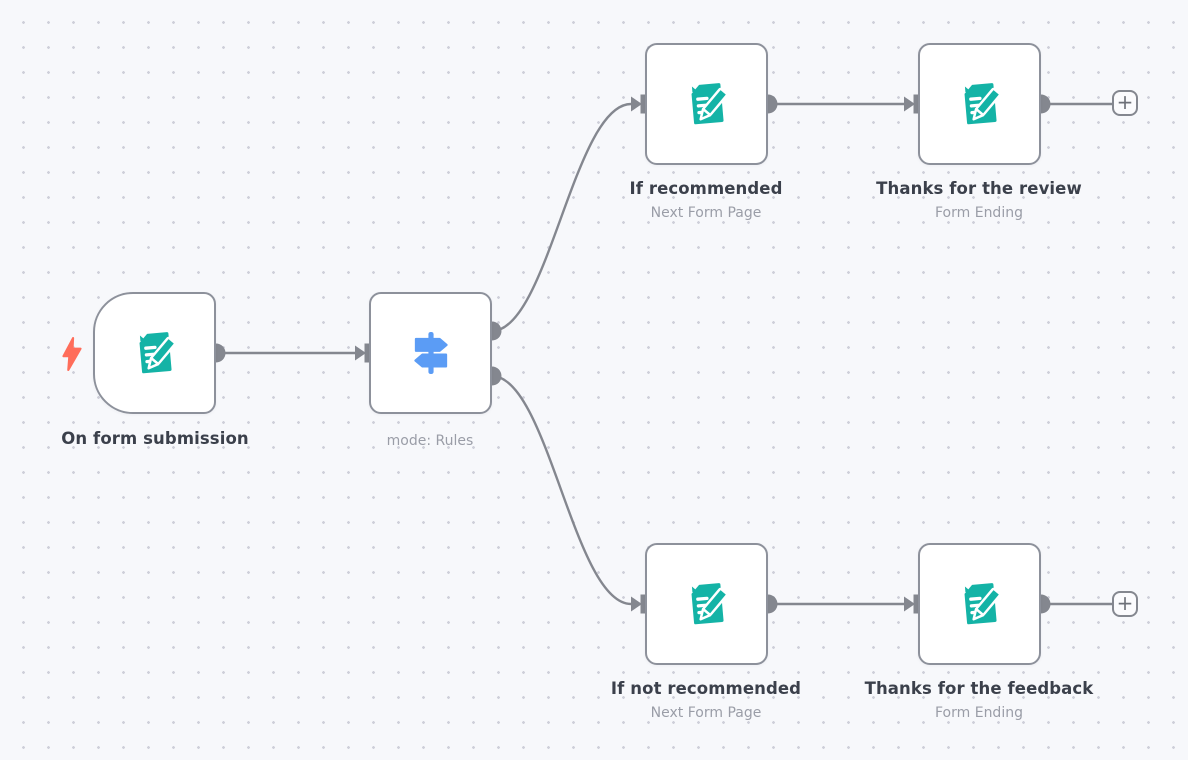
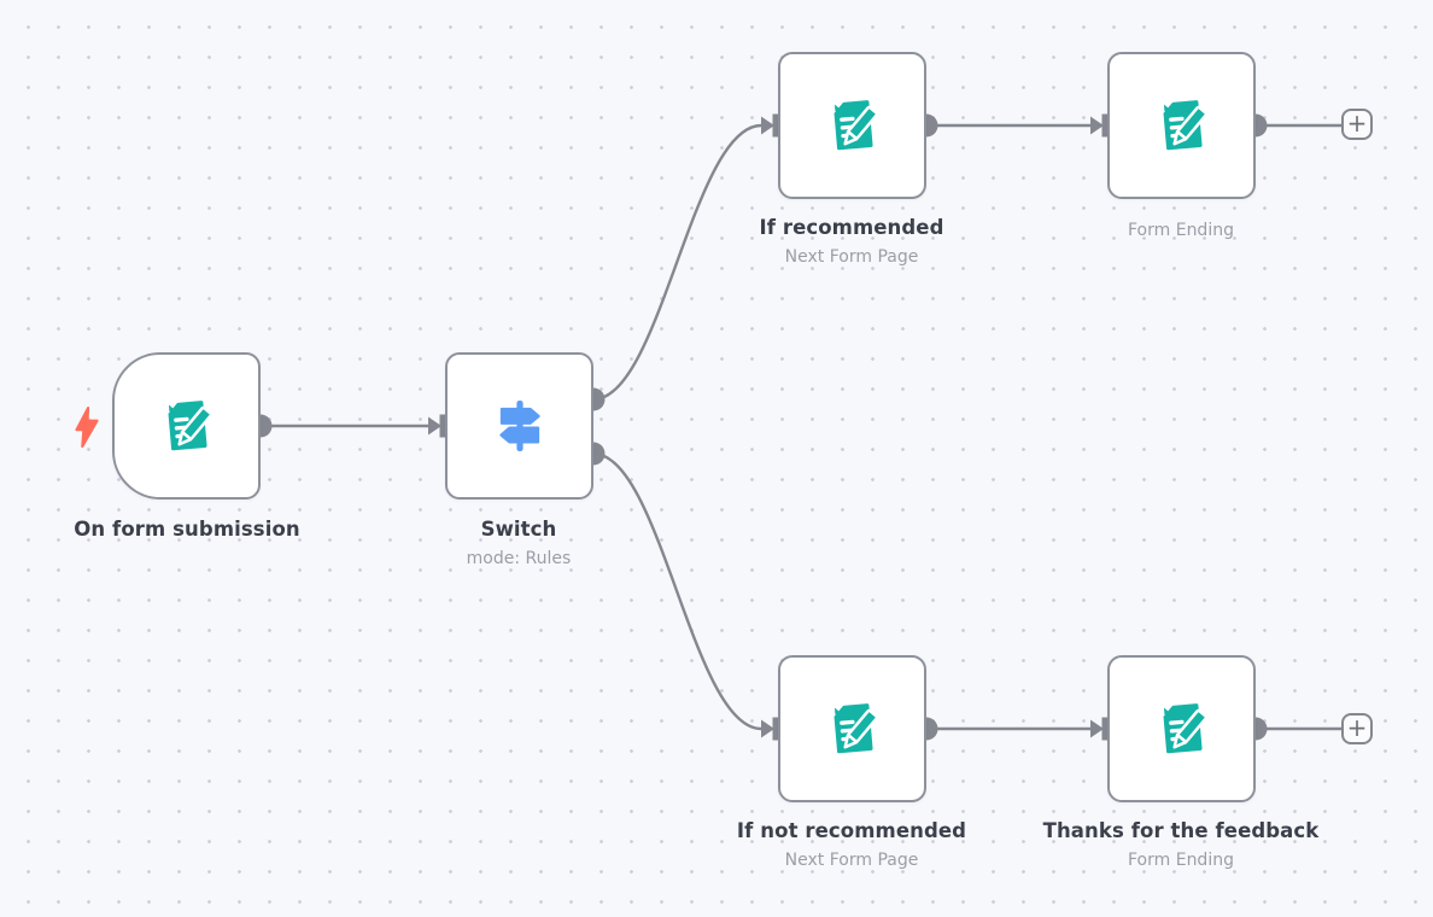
  On form submission
+ Switch
  mode: Rules
  If recommended
  Next Form Page
- Thanks for the review
  Form Ending
  If not recommended
  Next Form Page
  Thanks for the feedback
  Form Ending
  +
  +
